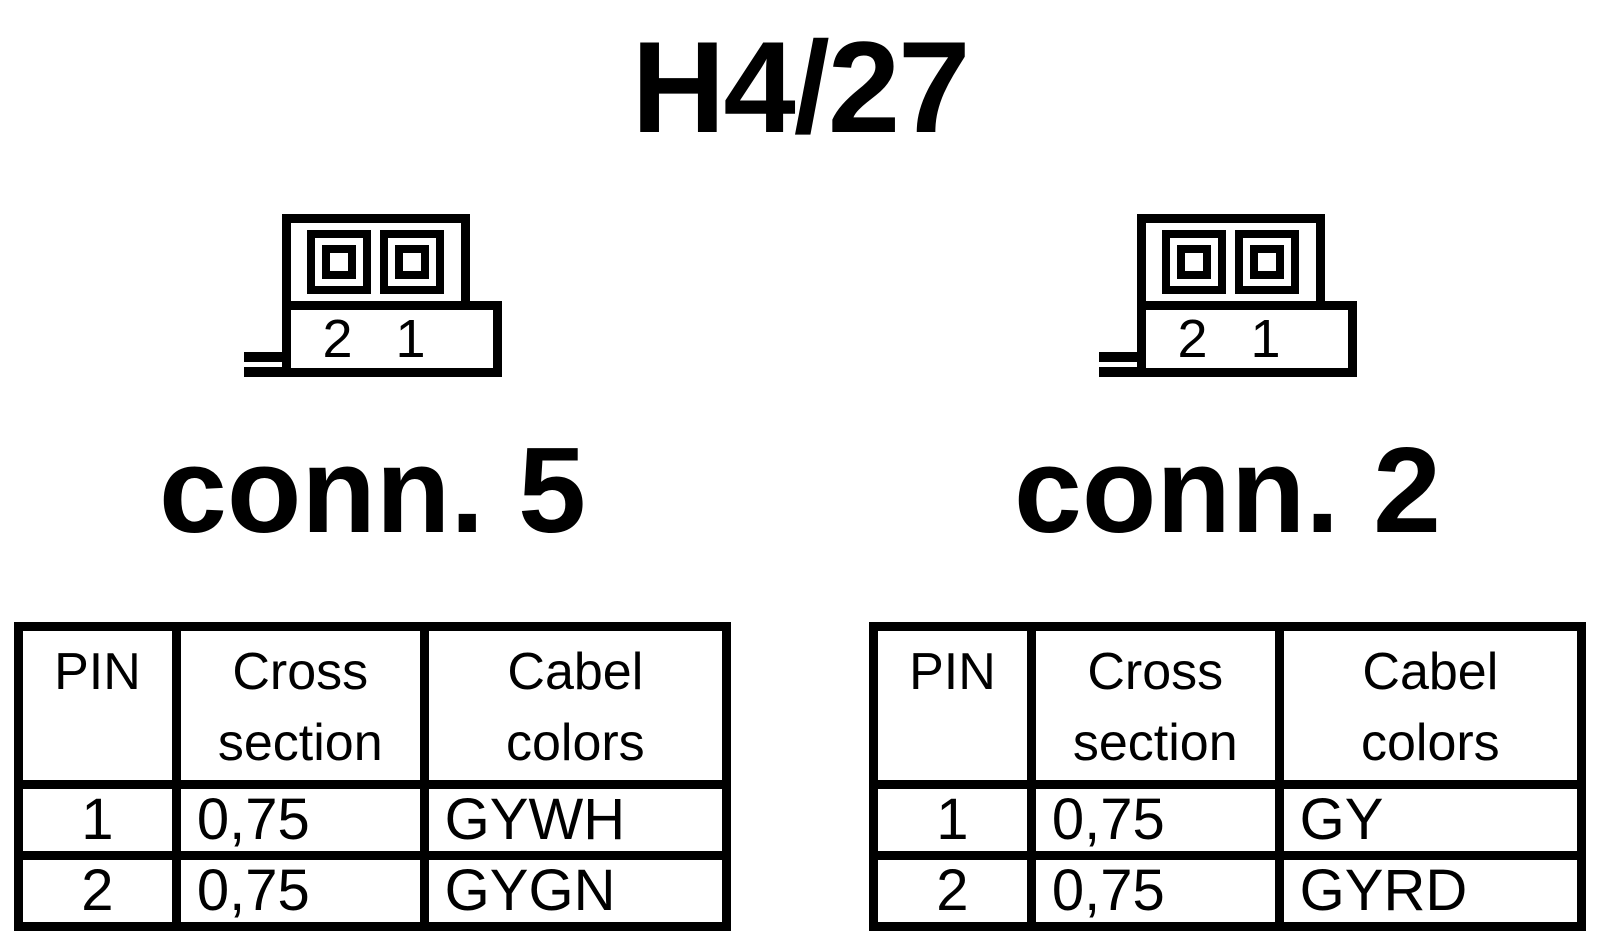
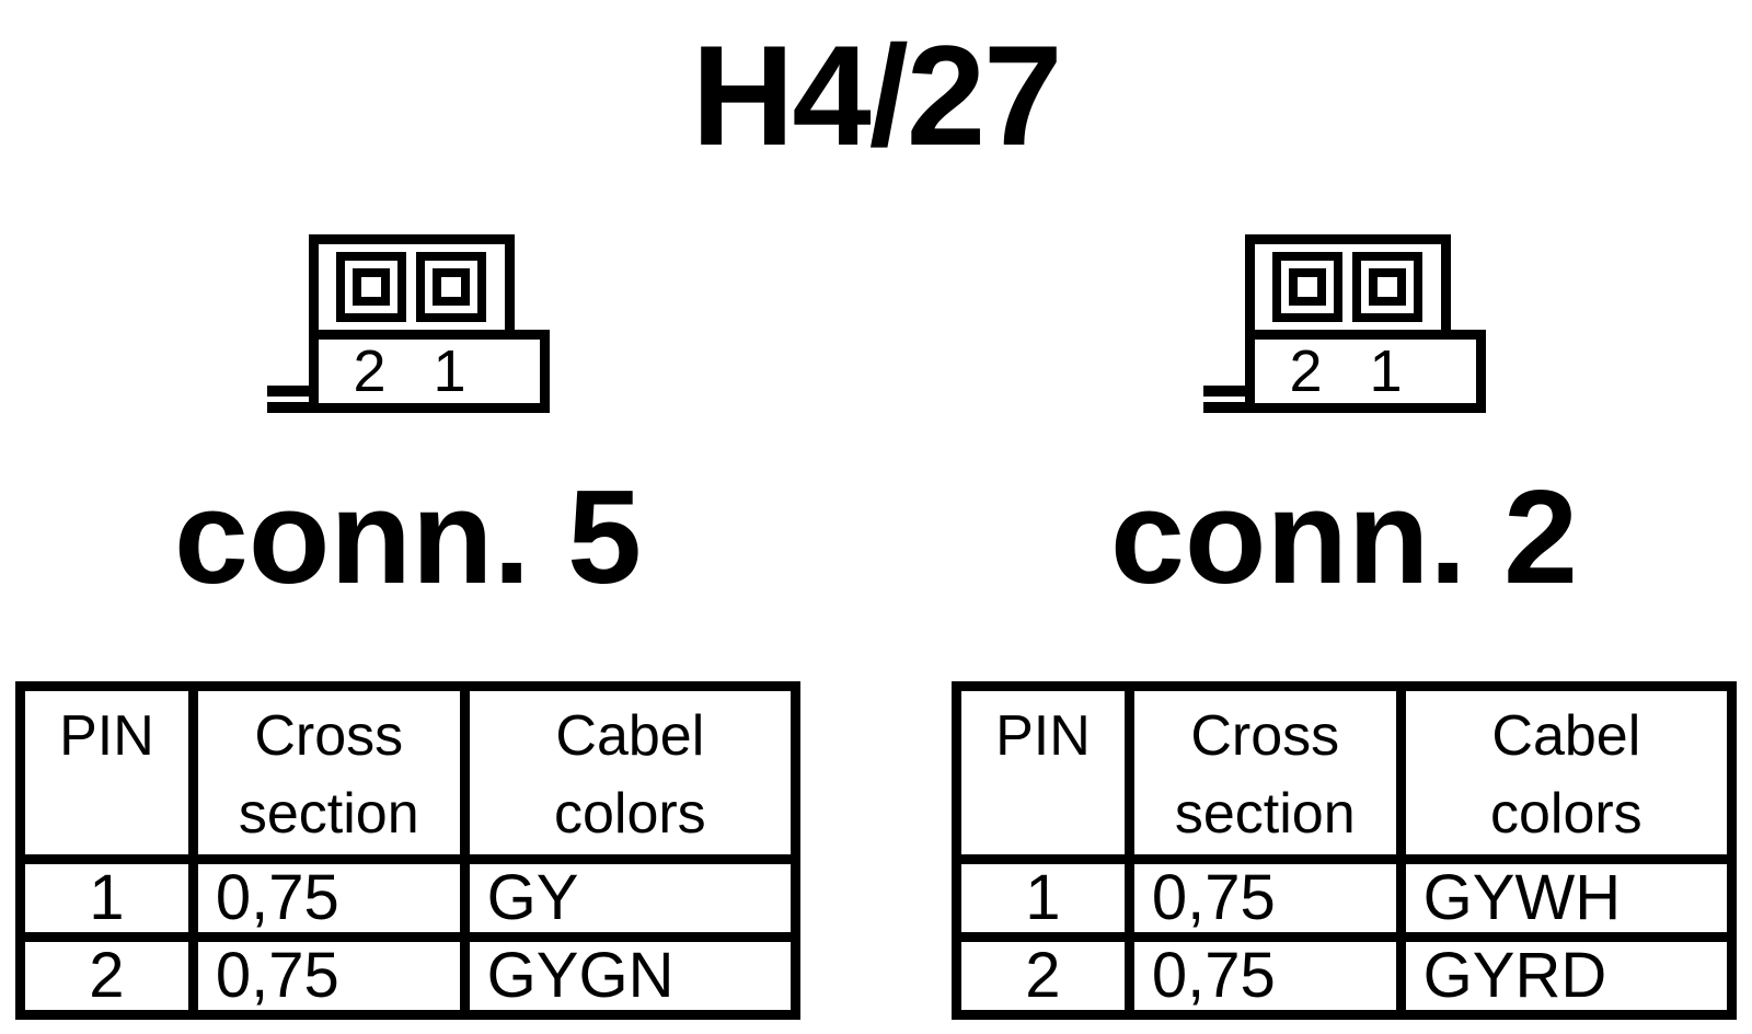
  H4/27
  2
  1
  conn. 5
  PIN	Cross section	Cabel colors
- 1	0,75	GYWH
+ 1	0,75	GY
  2	0,75	GYGN
  2
  1
  conn. 2
  PIN	Cross section	Cabel colors
- 1	0,75	GY
+ 1	0,75	GYWH
  2	0,75	GYRD
